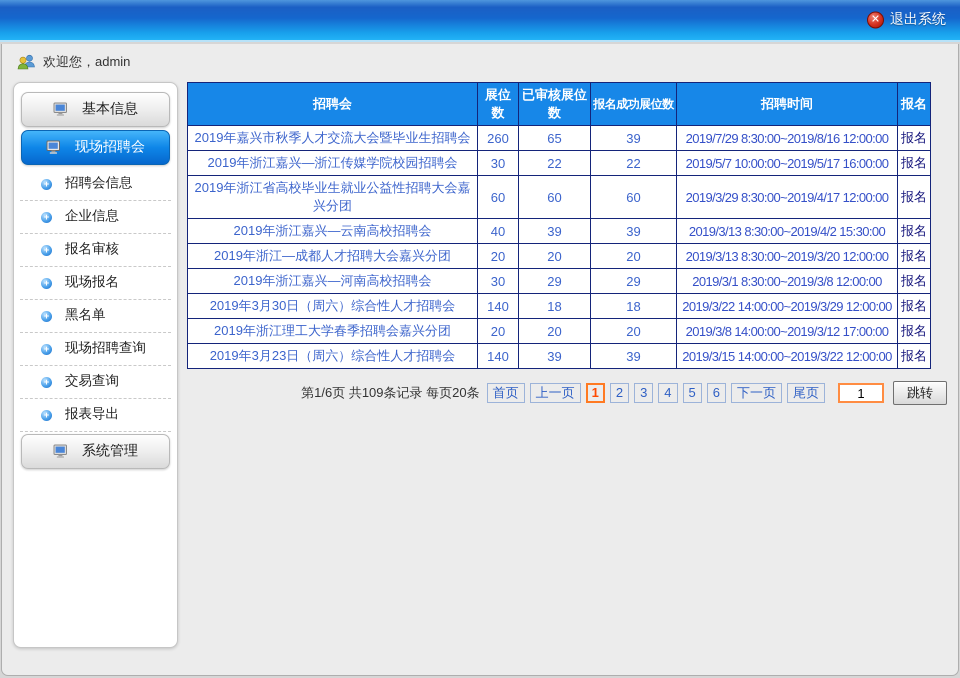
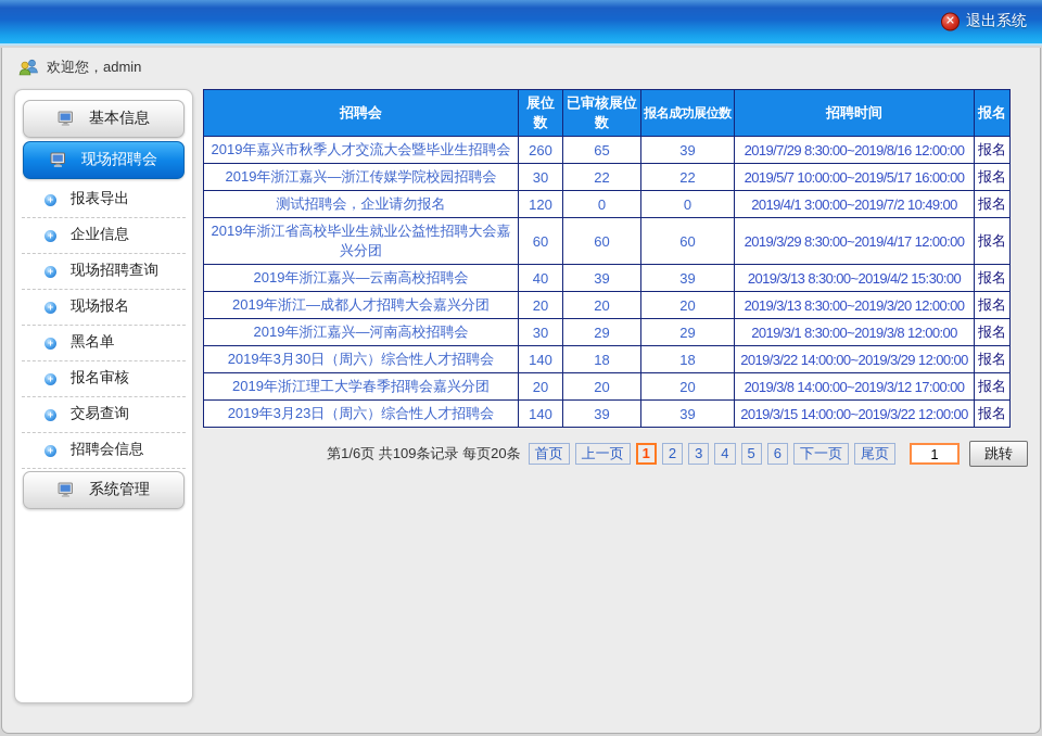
  ✕
  退出系统
  欢迎您，admin
  基本信息
  现场招聘会
  +
- 招聘会信息
+ 报表导出
  +
  企业信息
  +
- 报名审核
+ 现场招聘查询
  +
  现场报名
  +
  黑名单
  +
- 现场招聘查询
+ 报名审核
  +
  交易查询
  +
- 报表导出
+ 招聘会信息
  系统管理
  招聘会	展位数	已审核展位数	报名成功展位数	招聘时间	报名
  2019年嘉兴市秋季人才交流大会暨毕业生招聘会	260	65	39	2019/7/29 8:30:00~2019/8/16 12:00:00	报名
  2019年浙江嘉兴—浙江传媒学院校园招聘会	30	22	22	2019/5/7 10:00:00~2019/5/17 16:00:00	报名
+ 测试招聘会，企业请勿报名	120	0	0	2019/4/1 3:00:00~2019/7/2 10:49:00	报名
  2019年浙江省高校毕业生就业公益性招聘大会嘉兴分团	60	60	60	2019/3/29 8:30:00~2019/4/17 12:00:00	报名
  2019年浙江嘉兴—云南高校招聘会	40	39	39	2019/3/13 8:30:00~2019/4/2 15:30:00	报名
  2019年浙江—成都人才招聘大会嘉兴分团	20	20	20	2019/3/13 8:30:00~2019/3/20 12:00:00	报名
  2019年浙江嘉兴—河南高校招聘会	30	29	29	2019/3/1 8:30:00~2019/3/8 12:00:00	报名
  2019年3月30日（周六）综合性人才招聘会	140	18	18	2019/3/22 14:00:00~2019/3/29 12:00:00	报名
  2019年浙江理工大学春季招聘会嘉兴分团	20	20	20	2019/3/8 14:00:00~2019/3/12 17:00:00	报名
  2019年3月23日（周六）综合性人才招聘会	140	39	39	2019/3/15 14:00:00~2019/3/22 12:00:00	报名
  第1/6页 共109条记录 每页20条
  首页
  上一页
  1
  2
  3
  4
  5
  6
  下一页
  尾页
  1
  跳转
